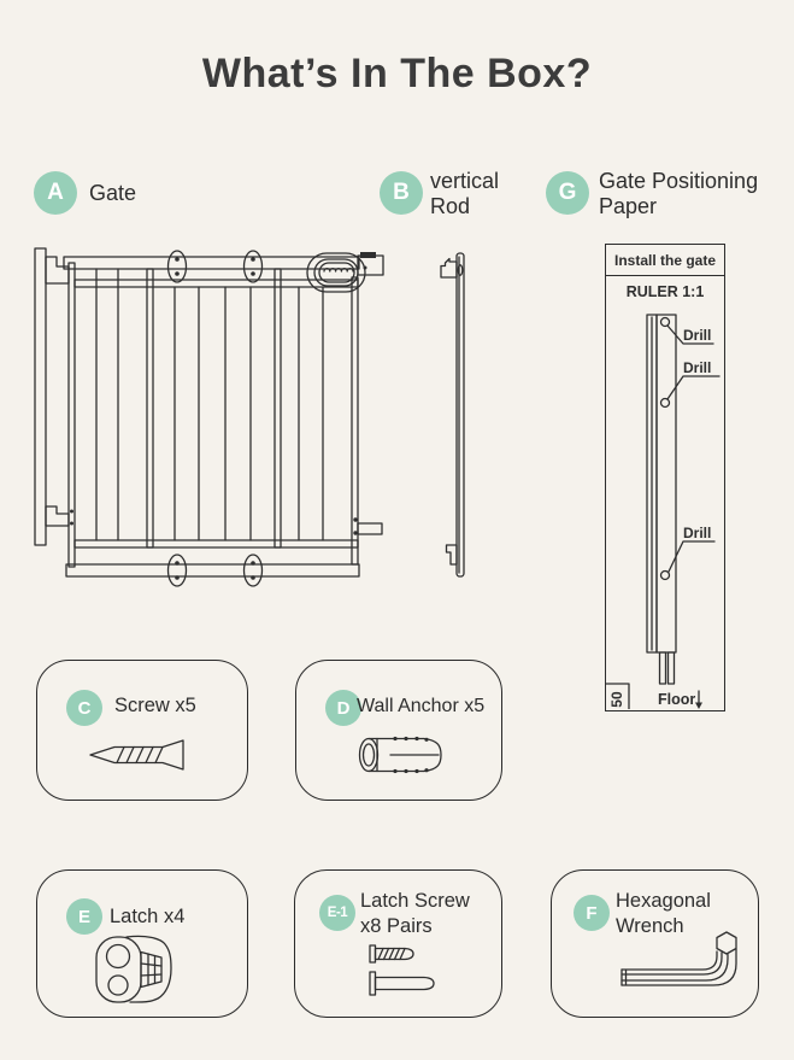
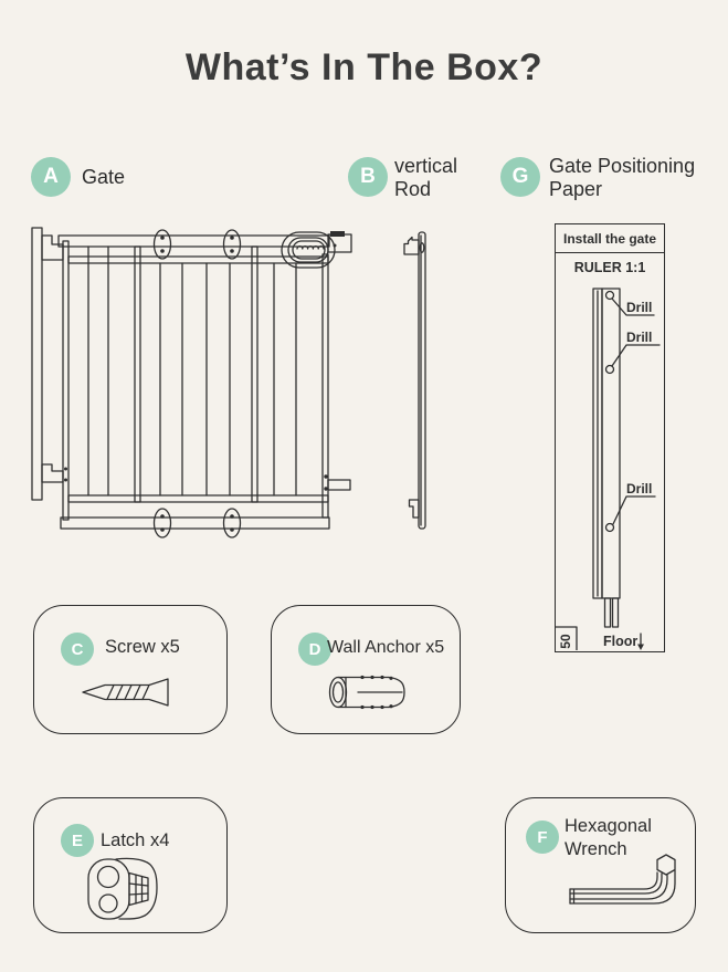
  What’s In The Box?
  A
  Gate
  B
  vertical
  Rod
  G
  Gate Positioning
  Paper
  Install the gate
  RULER 1:1
  Drill
  Drill
  Drill
  Floor
  C
  Screw x5
  D
  Wall Anchor x5
  E
  Latch x4
- E-1
- Latch Screw
- x8 Pairs
  F
  Hexagonal
  Wrench
